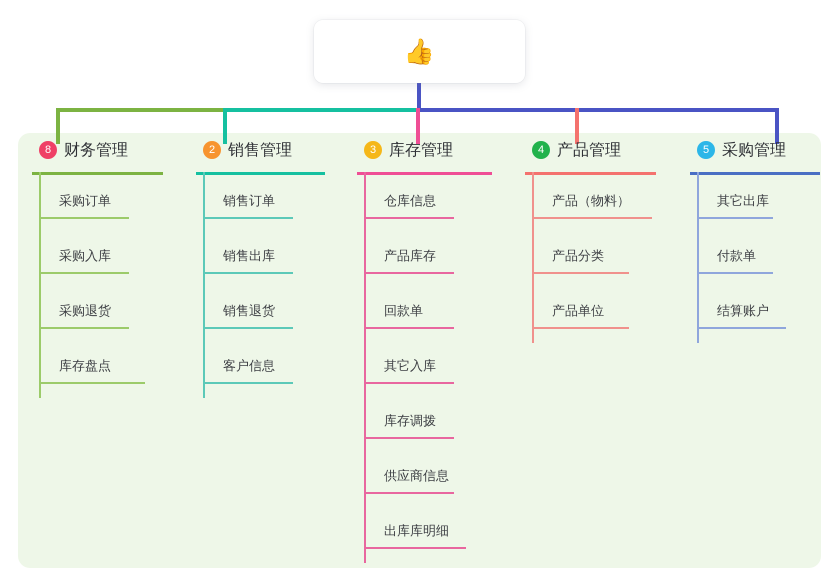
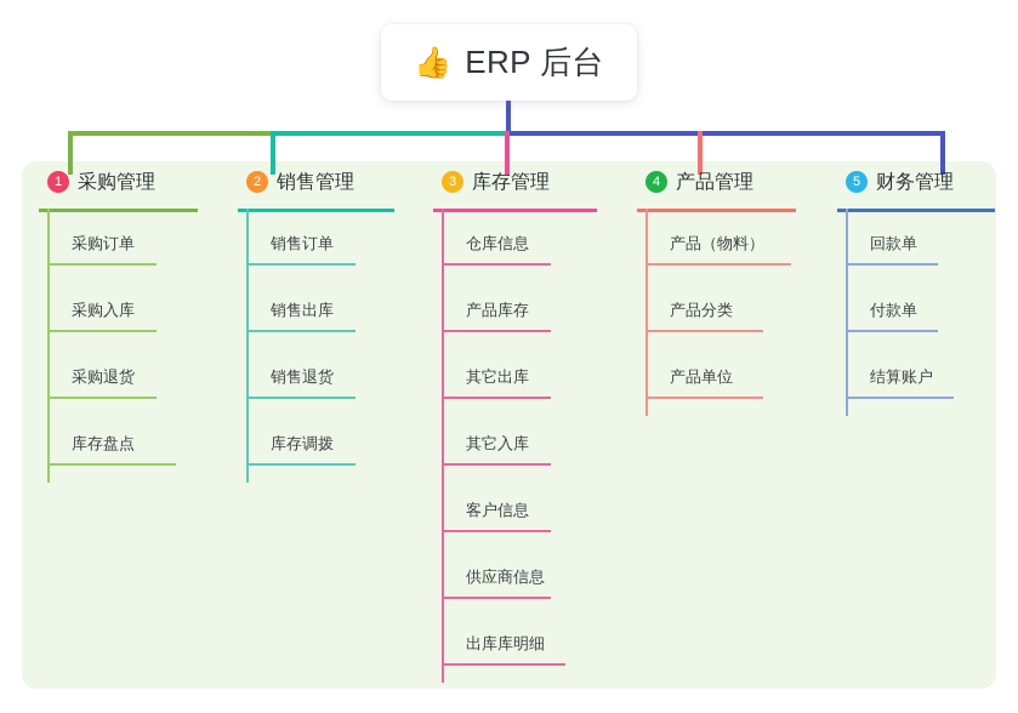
  👍
+ ERP 后台
- 8
+ 1
- 财务管理
+ 采购管理
  采购订单
  采购入库
  采购退货
  库存盘点
  2
  销售管理
  销售订单
  销售出库
  销售退货
- 客户信息
+ 库存调拨
  3
  库存管理
  仓库信息
  产品库存
- 回款单
+ 其它出库
  其它入库
- 库存调拨
+ 客户信息
  供应商信息
  出库库明细
  4
  产品管理
  产品（物料）
  产品分类
  产品单位
  5
- 采购管理
+ 财务管理
- 其它出库
+ 回款单
  付款单
  结算账户
